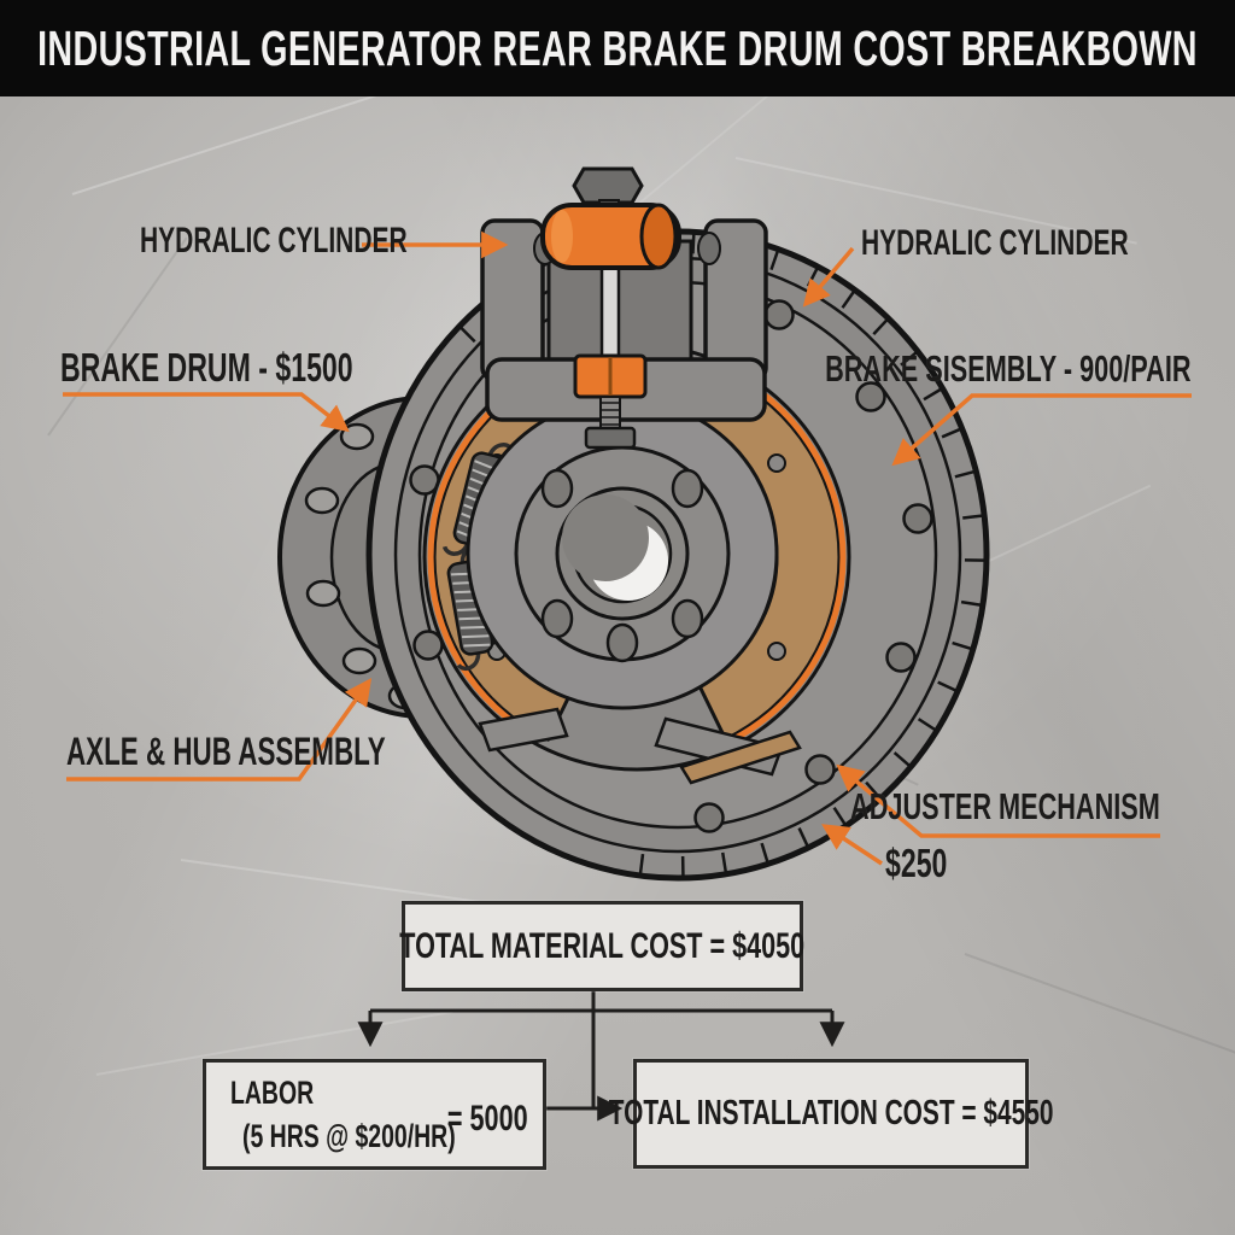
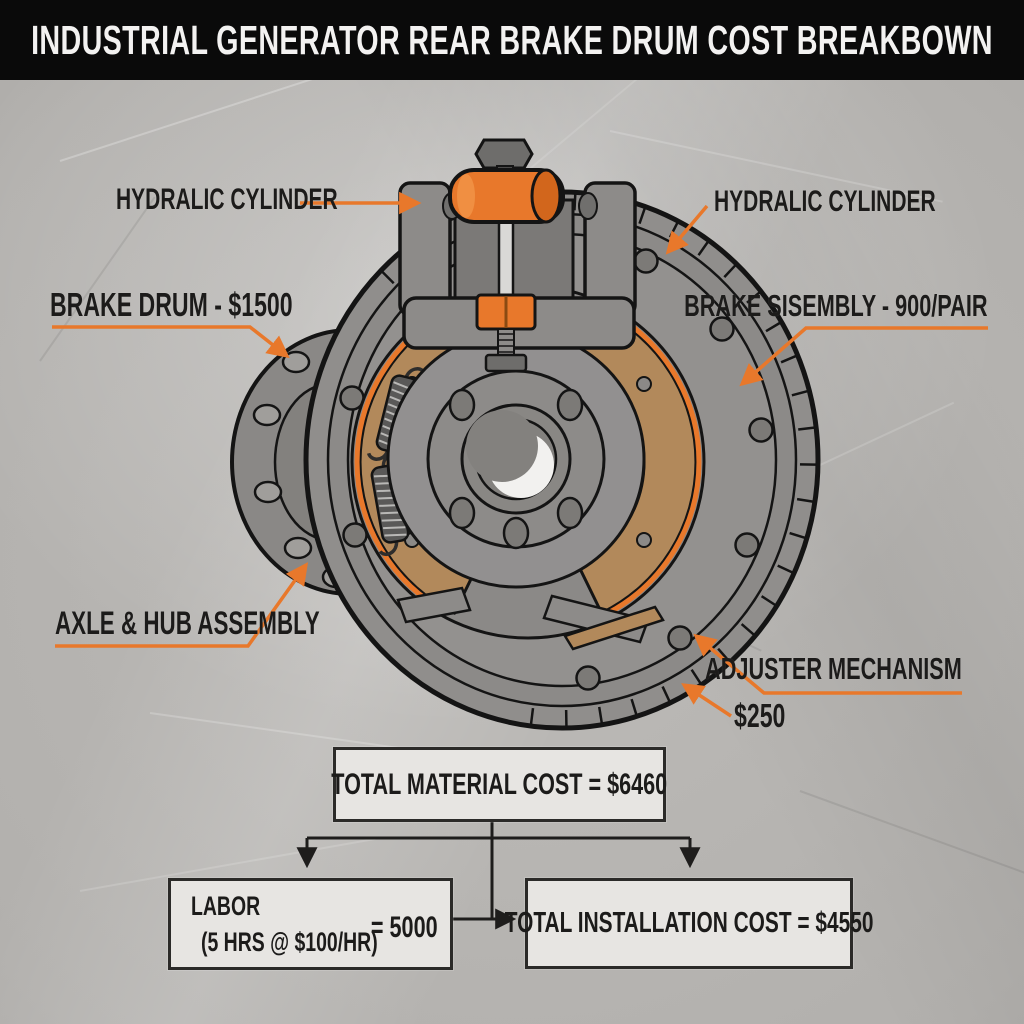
  INDUSTRIAL GENERATOR REAR BRAKE DRUM COST BREAKBOWN
  HYDRALIC CYLINDER
  HYDRALIC CYLINDER
  BRAKE DRUM - $1500
  BRAKE SISEMBLY - 900/PAIR
  AXLE & HUB ASSEMBLY
  ADJUSTER MECHANISM
  $250
- TOTAL MATERIAL COST = $4050
+ TOTAL MATERIAL COST = $6460
  LABOR
- (5 HRS @ $200/HR)
+ (5 HRS @ $100/HR)
  = 5000
  TOTAL INSTALLATION COST = $4550
